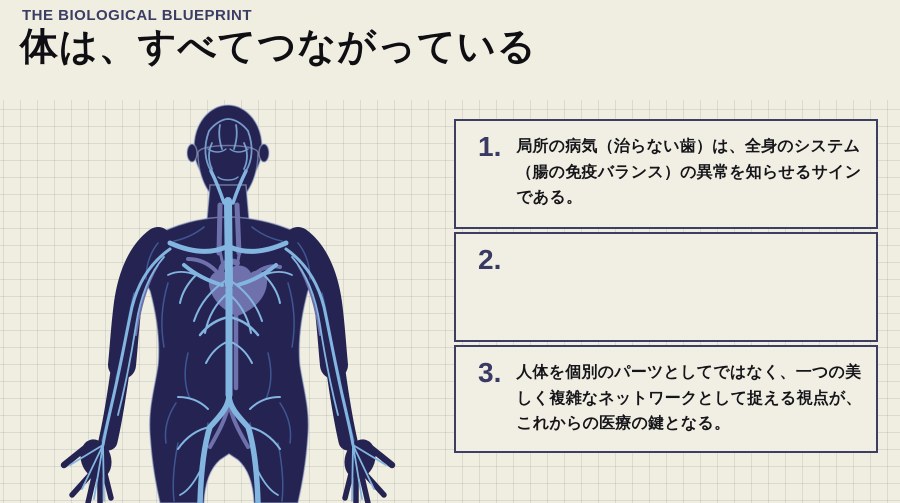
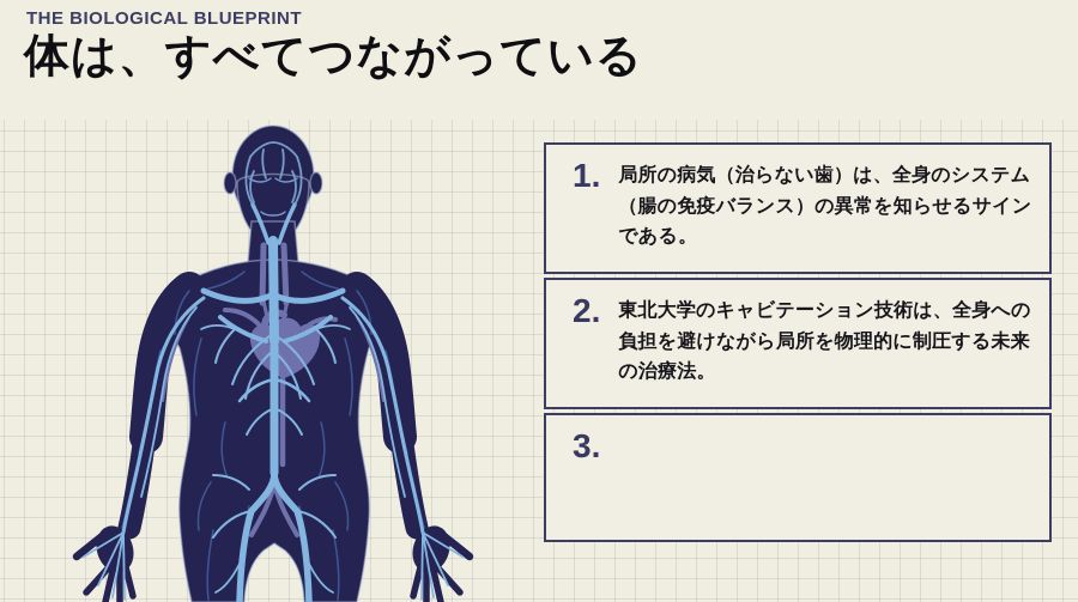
  THE BIOLOGICAL BLUEPRINT
  体は、すべてつながっている
  1.
  局所の病気（治らない歯）は、全身のシステム（腸の免疫バランス）の異常を知らせるサインである。
  2.
+ 東北大学のキャビテーション技術は、全身への負担を避けながら局所を物理的に制圧する未来の治療法。
  3.
- 人体を個別のパーツとしてではなく、一つの美しく複雑なネットワークとして捉える視点が、これからの医療の鍵となる。
